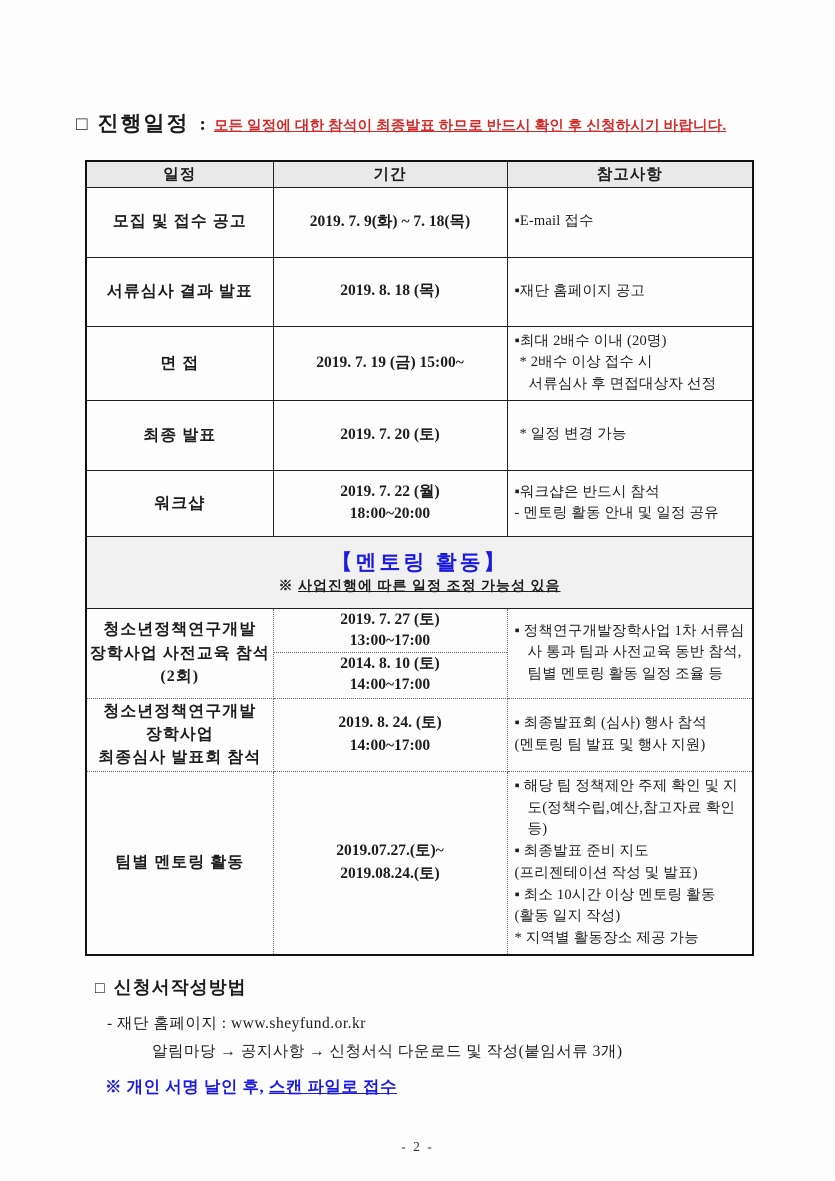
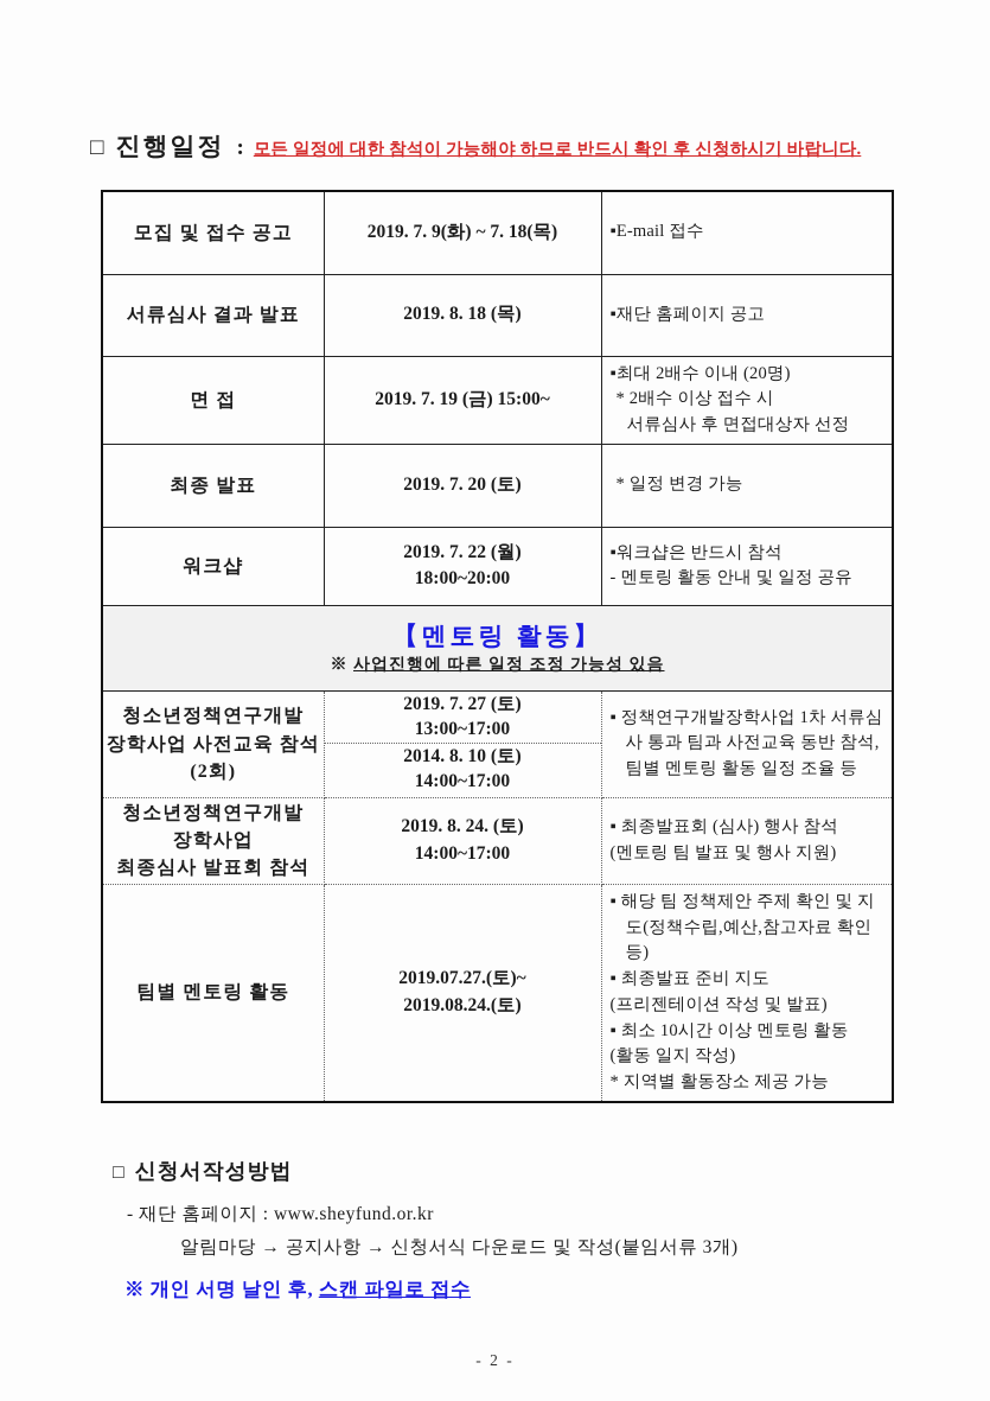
- □ 진행일정 : 모든 일정에 대한 참석이 최종발표 하므로 반드시 확인 후 신청하시기 바랍니다.
+ □ 진행일정 : 모든 일정에 대한 참석이 가능해야 하므로 반드시 확인 후 신청하시기 바랍니다.
- 일정	기간	참고사항
  모집 및 접수 공고	2019. 7. 9(화) ~ 7. 18(목)	▪E-mail 접수
  서류심사 결과 발표	2019. 8. 18 (목)	▪재단 홈페이지 공고
  면 접	2019. 7. 19 (금) 15:00~	▪최대 2배수 이내 (20명) * 2배수 이상 접수 시 서류심사 후 면접대상자 선정
  최종 발표	2019. 7. 20 (토)	* 일정 변경 가능
  워크샵	2019. 7. 22 (월) 18:00~20:00	▪워크샵은 반드시 참석 - 멘토링 활동 안내 및 일정 공유
  【멘토링 활동】 ※ 사업진행에 따른 일정 조정 가능성 있음
  청소년정책연구개발 장학사업 사전교육 참석 (2회)	2019. 7. 27 (토) 13:00~17:00 2014. 8. 10 (토) 14:00~17:00	▪ 정책연구개발장학사업 1차 서류심사 통과 팀과 사전교육 동반 참석, 팀별 멘토링 활동 일정 조율 등
  청소년정책연구개발 장학사업 최종심사 발표회 참석	2019. 8. 24. (토) 14:00~17:00	▪ 최종발표회 (심사) 행사 참석 (멘토링 팀 발표 및 행사 지원)
  팀별 멘토링 활동	2019.07.27.(토)~ 2019.08.24.(토)	▪ 해당 팀 정책제안 주제 확인 및 지도(정책수립,예산,참고자료 확인 등) ▪ 최종발표 준비 지도 (프리젠테이션 작성 및 발표) ▪ 최소 10시간 이상 멘토링 활동 (활동 일지 작성) * 지역별 활동장소 제공 가능
  □ 신청서작성방법
  - 재단 홈페이지 : www.sheyfund.or.kr
  알림마당 → 공지사항 → 신청서식 다운로드 및 작성(붙임서류 3개)
  ※ 개인 서명 날인 후, 스캔 파일로 접수
  - 2 -
